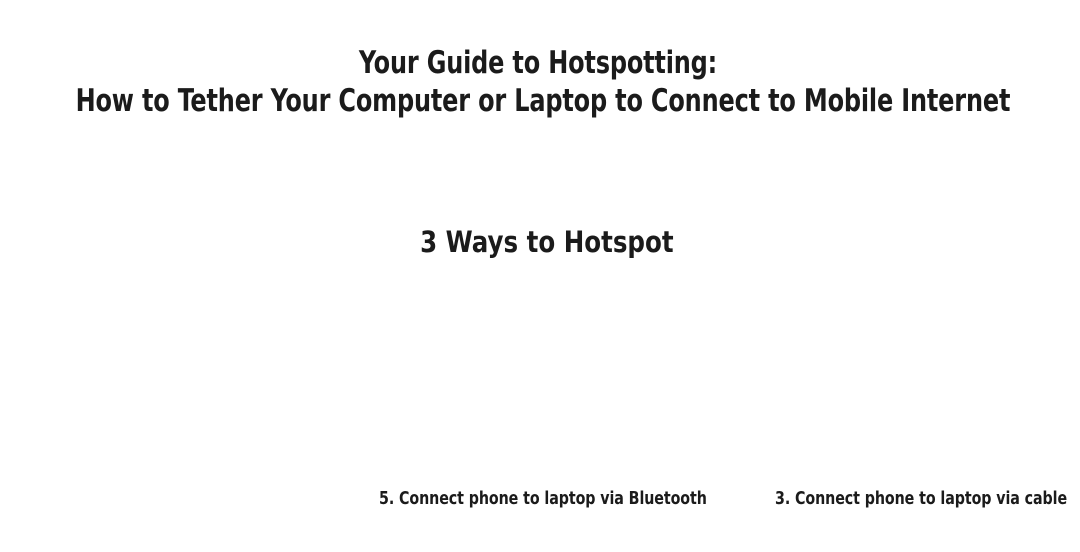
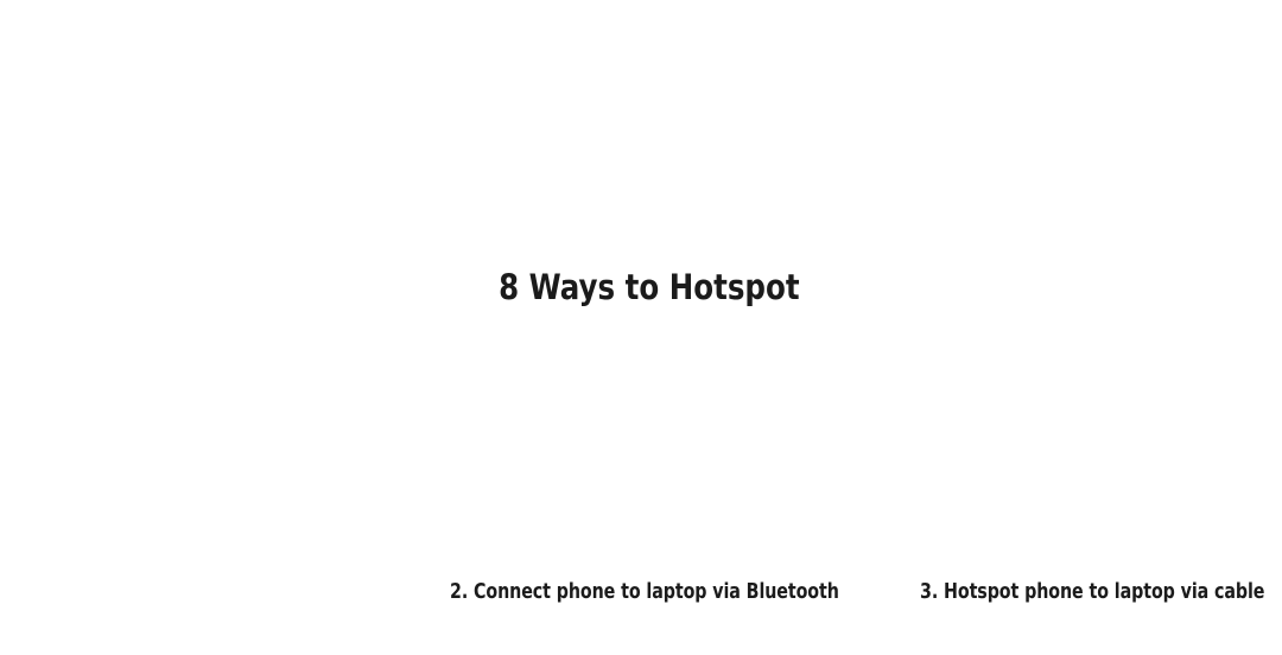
- Your Guide to Hotspotting:
- How to Tether Your Computer or Laptop to Connect to Mobile Internet
- 3 Ways to Hotspot
+ 8 Ways to Hotspot
- 5. Connect phone to laptop via Bluetooth
+ 2. Connect phone to laptop via Bluetooth
- 3. Connect phone to laptop via cable
+ 3. Hotspot phone to laptop via cable
